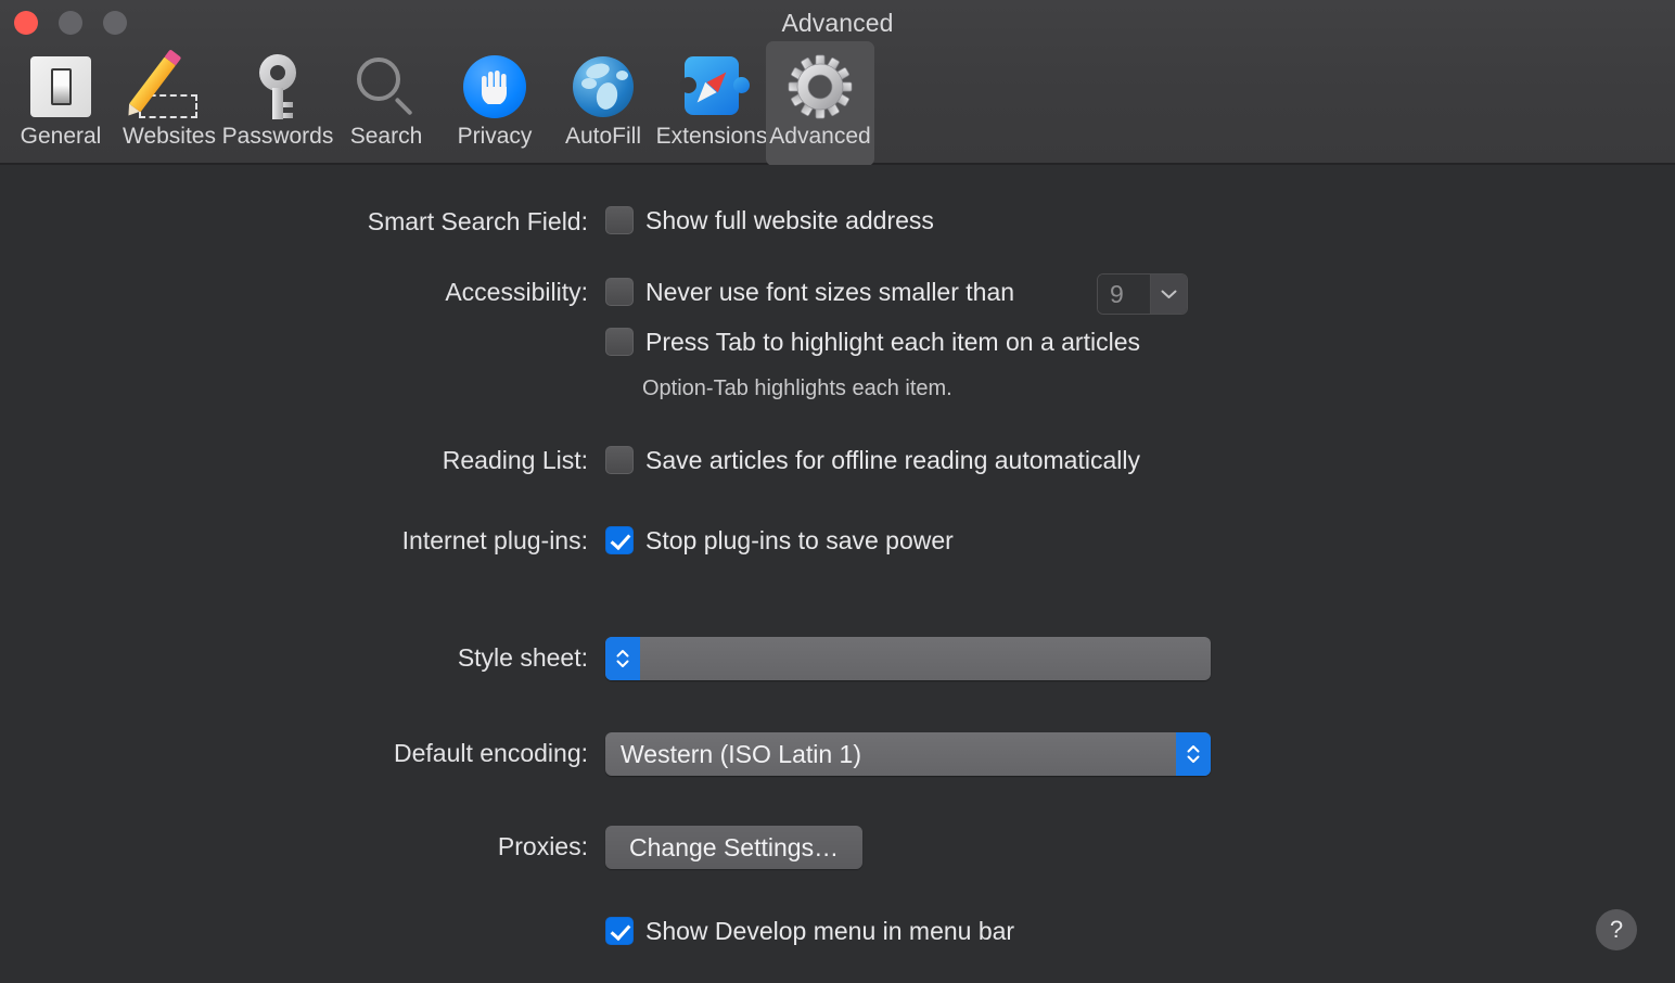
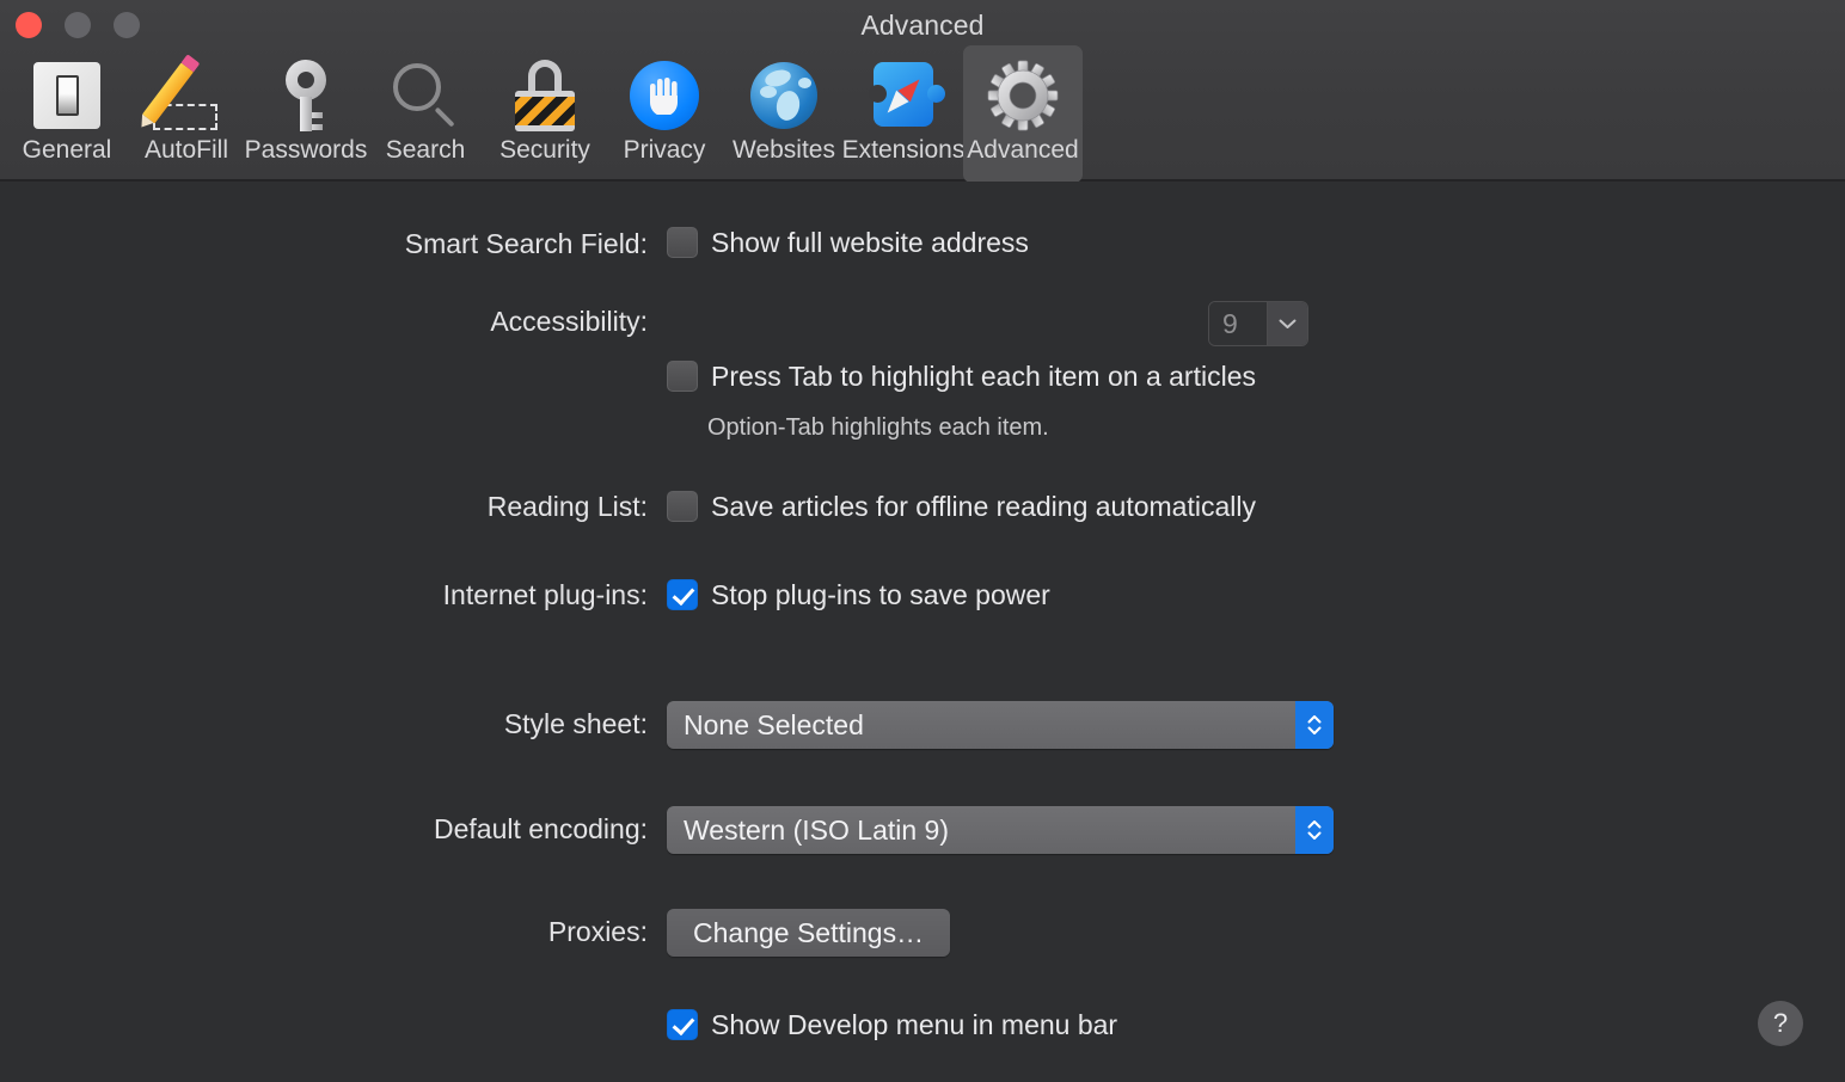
  Advanced
  General
- Websites
+ AutoFill
  Passwords
  Search
+ Security
  Privacy
- AutoFill
+ Websites
  Extensions
  Advanced
  Smart Search Field:
  Show full website address
  Accessibility:
- Never use font sizes smaller than
  9
  Press Tab to highlight each item on a articles
  Option-Tab highlights each item.
  Reading List:
  Save articles for offline reading automatically
  Internet plug-ins:
  Stop plug-ins to save power
  Style sheet:
+ None Selected
  Default encoding:
- Western (ISO Latin 1)
+ Western (ISO Latin 9)
  Proxies:
  Change Settings…
  Show Develop menu in menu bar
  ?
